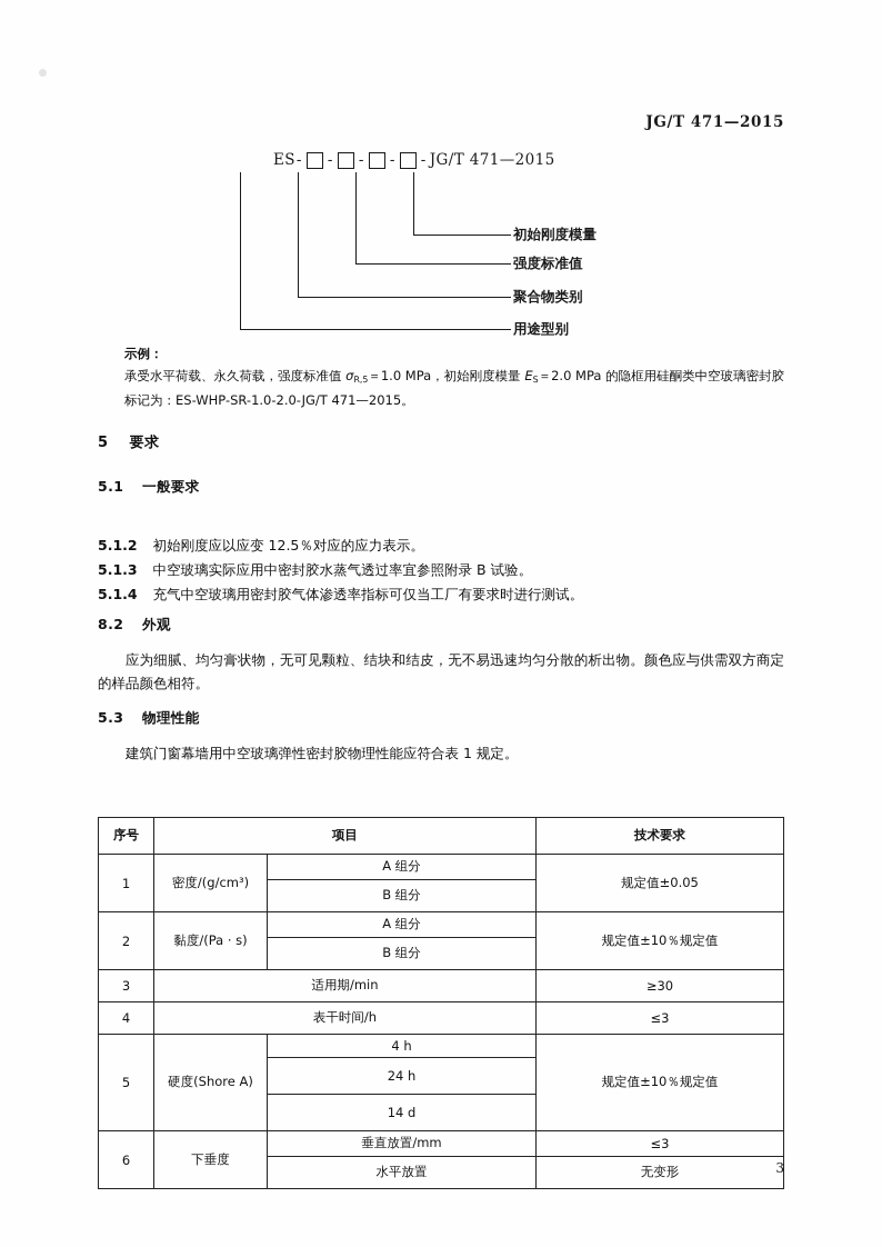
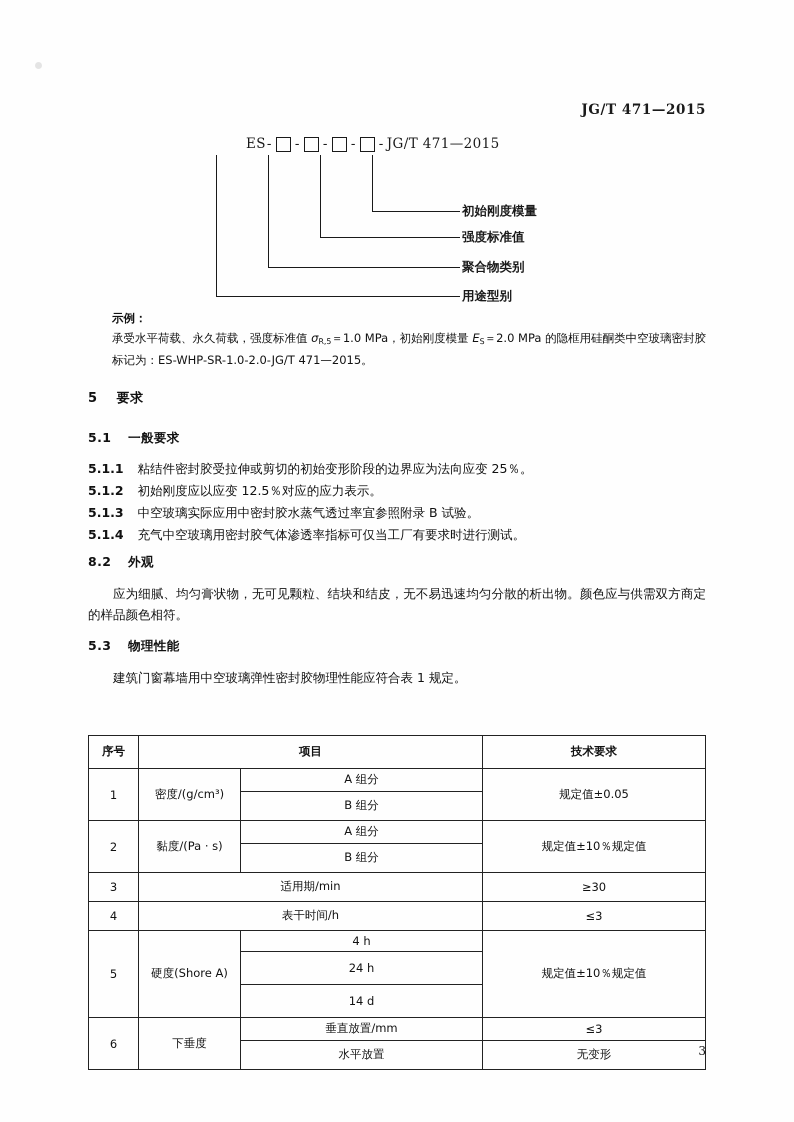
  JG/T 471—2015
  ES
  -
  -
  -
  -
  -
  JG/T 471—2015
  初始刚度模量
  强度标准值
  聚合物类别
  用途型别
  示例：
  承受水平荷载、永久荷载，强度标准值 σR,5＝1.0 MPa，初始刚度模量 ES＝2.0 MPa 的隐框用硅酮类中空玻璃密封胶
  标记为：ES-WHP-SR-1.0-2.0-JG/T 471—2015。
  5 要求
  5.1 一般要求
+ 5.1.1 粘结件密封胶受拉伸或剪切的初始变形阶段的边界应为法向应变 25％。
  5.1.2 初始刚度应以应变 12.5％对应的应力表示。
  5.1.3 中空玻璃实际应用中密封胶水蒸气透过率宜参照附录 B 试验。
  5.1.4 充气中空玻璃用密封胶气体渗透率指标可仅当工厂有要求时进行测试。
  8.2 外观
  应为细腻、均匀膏状物，无可见颗粒、结块和结皮，无不易迅速均匀分散的析出物。颜色应与供需双方商定的样品颜色相符。
  5.3 物理性能
  建筑门窗幕墙用中空玻璃弹性密封胶物理性能应符合表 1 规定。
  序号	项目	技术要求
  1	密度/(g/cm³)	A 组分	规定值±0.05
  B 组分
  2	黏度/(Pa · s)	A 组分	规定值±10％规定值
  B 组分
  3	适用期/min	≥30
  4	表干时间/h	≤3
  5	硬度(Shore A)	4 h	规定值±10％规定值
  24 h
  14 d
  6	下垂度	垂直放置/mm	≤3
  水平放置	无变形
  3
